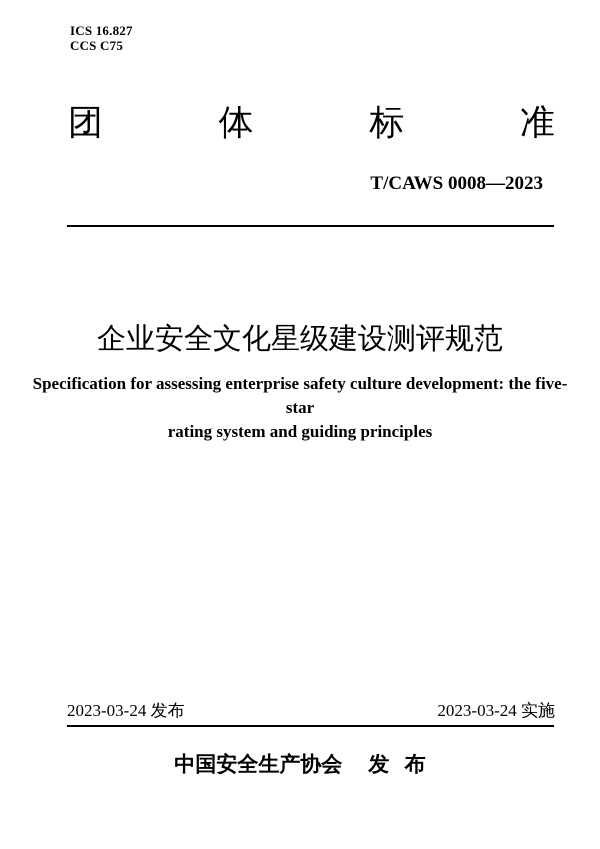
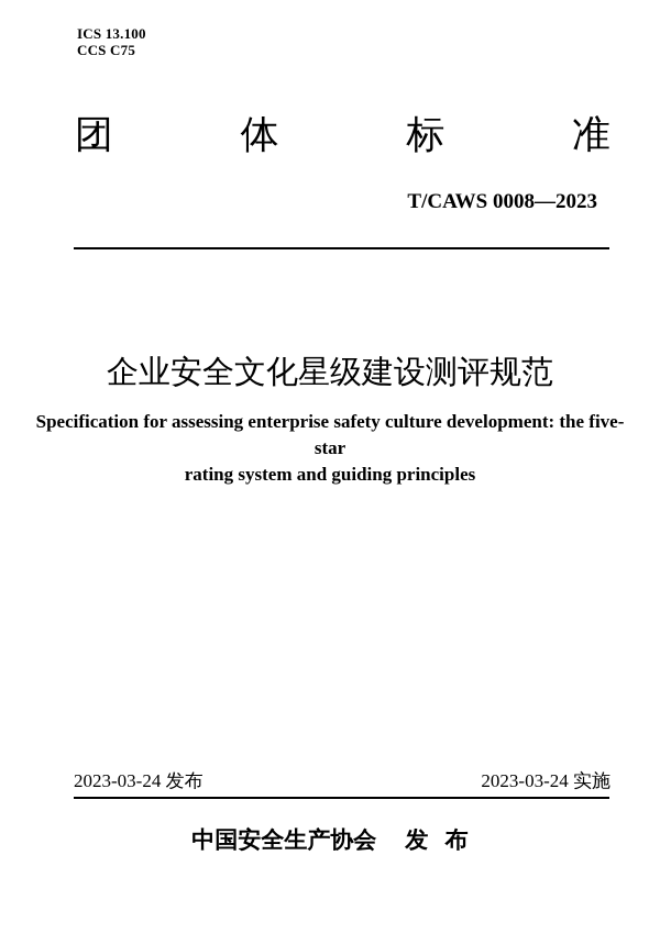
- ICS 16.827
+ ICS 13.100
  CCS C75
  团
  体
  标
  准
  T/CAWS 0008—2023
  企业安全文化星级建设测评规范
  Specification for assessing enterprise safety culture development: the five-star
  rating system and guiding principles
  2023-03-24 发布
  2023-03-24 实施
  中国安全生产协会 发 布
